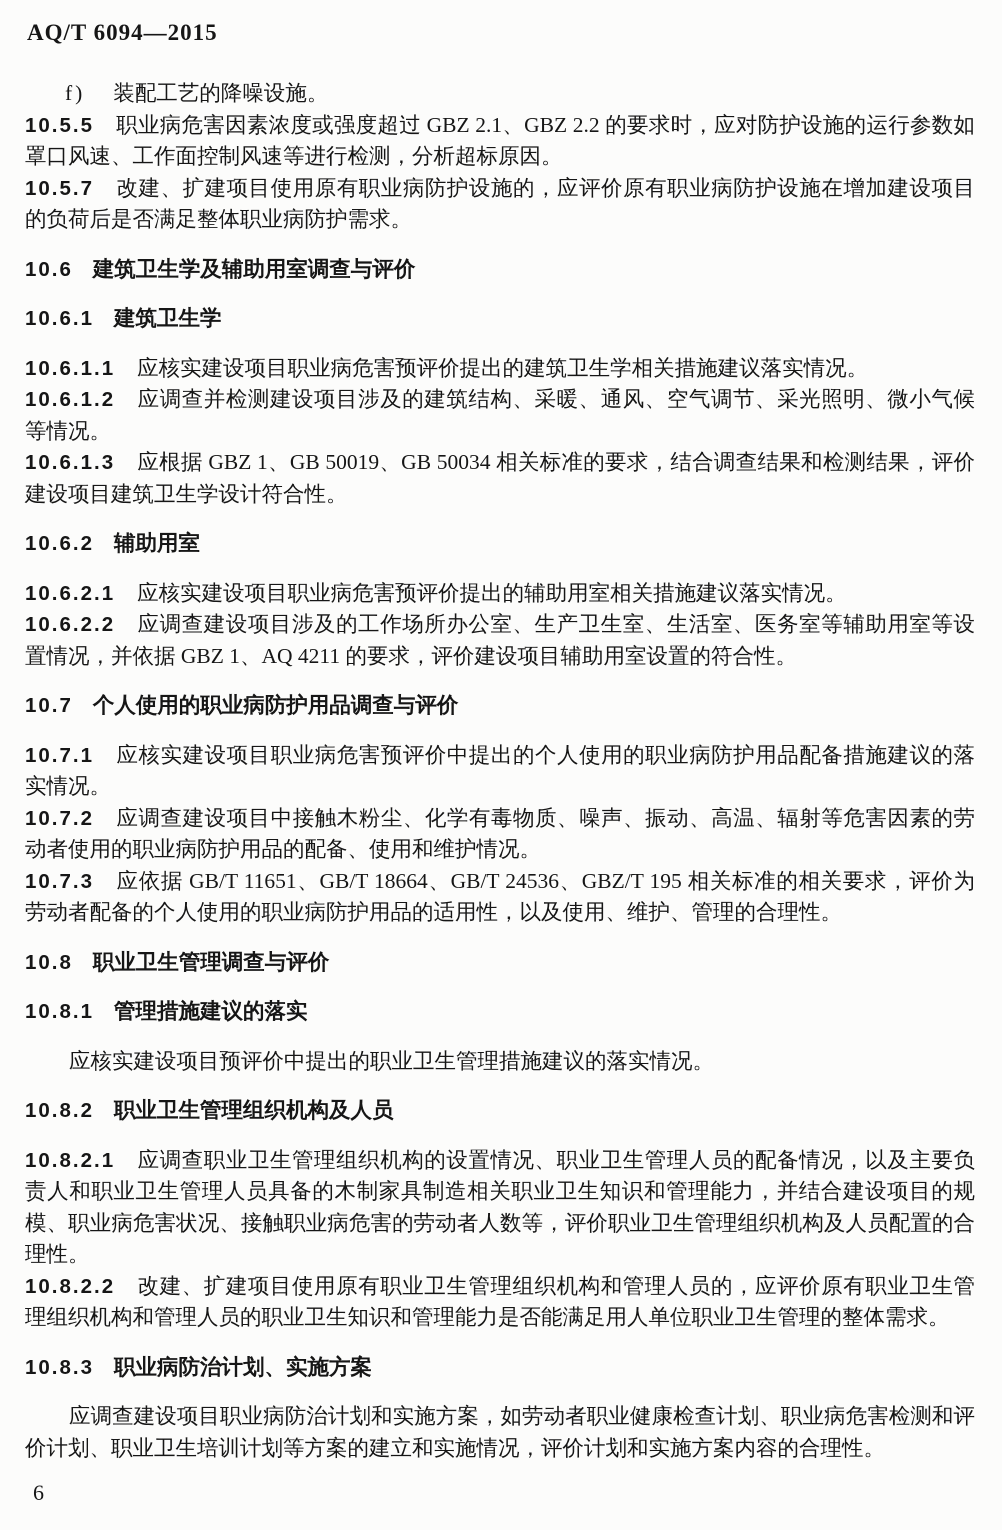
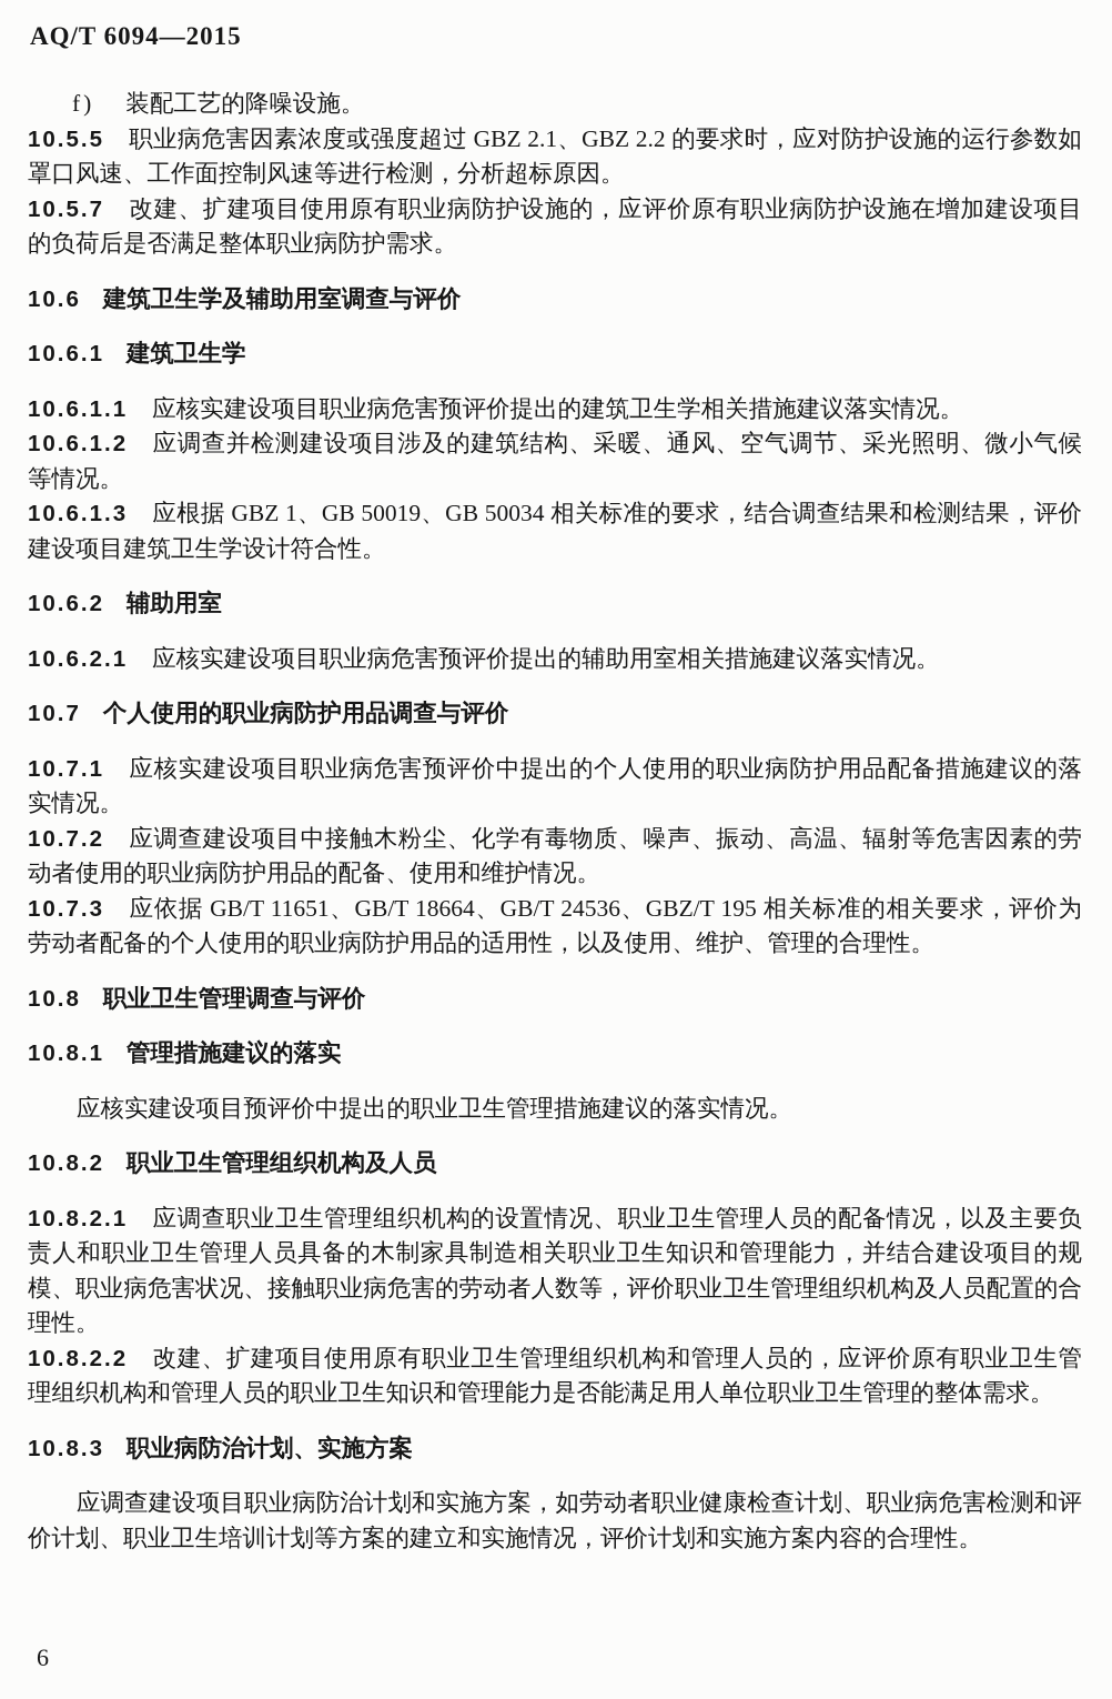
  AQ/T 6094—2015
  f) 装配工艺的降噪设施。
  10.5.5 职业病危害因素浓度或强度超过 GBZ 2.1、GBZ 2.2 的要求时，应对防护设施的运行参数如罩口风速、工作面控制风速等进行检测，分析超标原因。
  10.5.7 改建、扩建项目使用原有职业病防护设施的，应评价原有职业病防护设施在增加建设项目的负荷后是否满足整体职业病防护需求。
  10.6 建筑卫生学及辅助用室调查与评价
  10.6.1 建筑卫生学
  10.6.1.1 应核实建设项目职业病危害预评价提出的建筑卫生学相关措施建议落实情况。
  10.6.1.2 应调查并检测建设项目涉及的建筑结构、采暖、通风、空气调节、采光照明、微小气候等情况。
  10.6.1.3 应根据 GBZ 1、GB 50019、GB 50034 相关标准的要求，结合调查结果和检测结果，评价建设项目建筑卫生学设计符合性。
  10.6.2 辅助用室
  10.6.2.1 应核实建设项目职业病危害预评价提出的辅助用室相关措施建议落实情况。
- 10.6.2.2 应调查建设项目涉及的工作场所办公室、生产卫生室、生活室、医务室等辅助用室等设置情况，并依据 GBZ 1、AQ 4211 的要求，评价建设项目辅助用室设置的符合性。
  10.7 个人使用的职业病防护用品调查与评价
  10.7.1 应核实建设项目职业病危害预评价中提出的个人使用的职业病防护用品配备措施建议的落实情况。
  10.7.2 应调查建设项目中接触木粉尘、化学有毒物质、噪声、振动、高温、辐射等危害因素的劳动者使用的职业病防护用品的配备、使用和维护情况。
  10.7.3 应依据 GB/T 11651、GB/T 18664、GB/T 24536、GBZ/T 195 相关标准的相关要求，评价为劳动者配备的个人使用的职业病防护用品的适用性，以及使用、维护、管理的合理性。
  10.8 职业卫生管理调查与评价
  10.8.1 管理措施建议的落实
  应核实建设项目预评价中提出的职业卫生管理措施建议的落实情况。
  10.8.2 职业卫生管理组织机构及人员
  10.8.2.1 应调查职业卫生管理组织机构的设置情况、职业卫生管理人员的配备情况，以及主要负责人和职业卫生管理人员具备的木制家具制造相关职业卫生知识和管理能力，并结合建设项目的规模、职业病危害状况、接触职业病危害的劳动者人数等，评价职业卫生管理组织机构及人员配置的合理性。
  10.8.2.2 改建、扩建项目使用原有职业卫生管理组织机构和管理人员的，应评价原有职业卫生管理组织机构和管理人员的职业卫生知识和管理能力是否能满足用人单位职业卫生管理的整体需求。
  10.8.3 职业病防治计划、实施方案
  应调查建设项目职业病防治计划和实施方案，如劳动者职业健康检查计划、职业病危害检测和评价计划、职业卫生培训计划等方案的建立和实施情况，评价计划和实施方案内容的合理性。
  6
